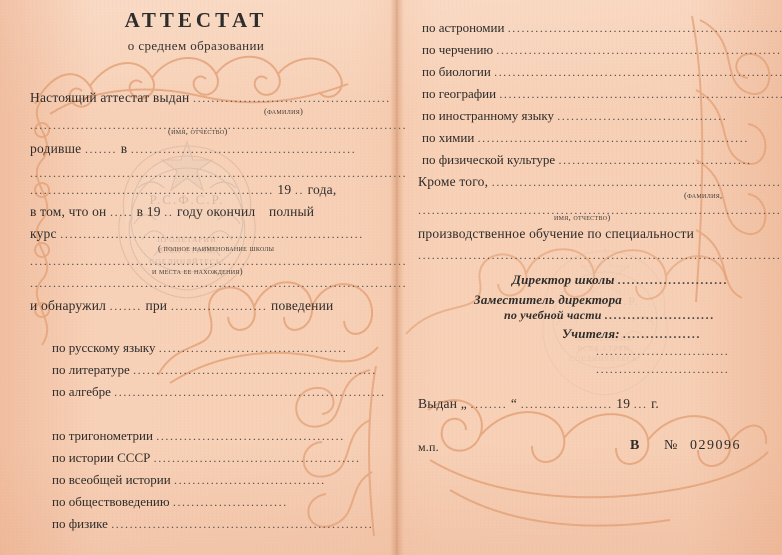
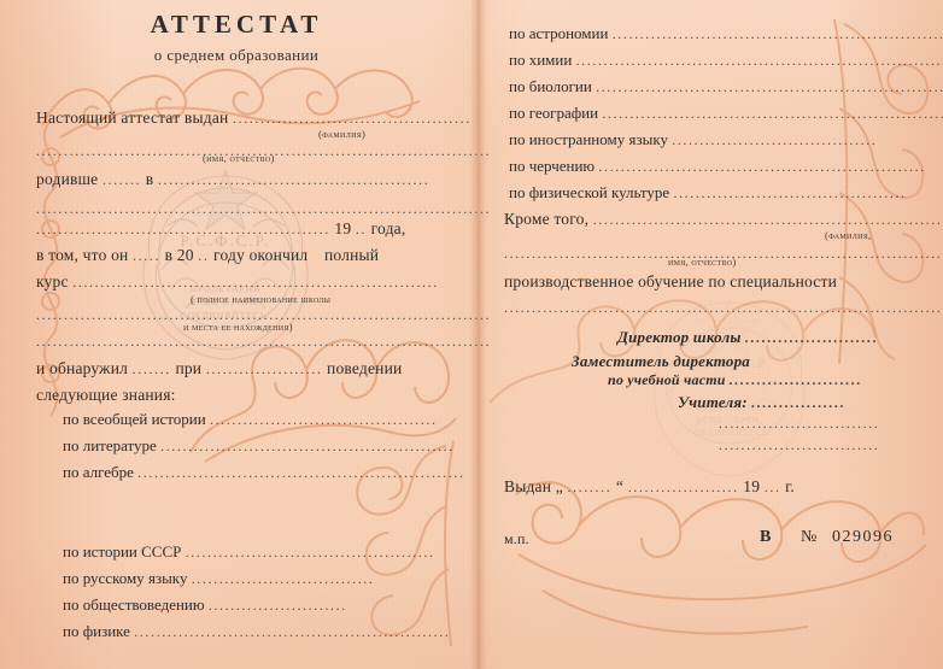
  Р.С.Ф.С.Р.
  ПРОЛЕТАРИИ
  ВСЕХ СТРАН,
  СОЕДИНЯЙТЕСЬ!
  Р.С.Ф.С.Р.
  ПРОЛЕТАРИИ
  ВСЕХ СТРАН,
  АТТЕСТАТ
  о среднем образовании
  Настоящий аттестат выдан ...........................................
  (фамилия)
  ...............................................................................
  (имя, отчество)
  родивше ....... в .................................................
  ...............................................................................
  ..................................................... 19 .. года,
- в том, что он ..... в 19 .. году окончил полный
+ в том, что он ..... в 20 .. году окончил полный
  курс ..................................................................
  ( полное наименование школы
  ...............................................................................
  и места ее нахождения)
  ...............................................................................
  и обнаружил ....... при ..................... поведении
+ следующие знания:
- по русскому языку .........................................
+ по всеобщей истории .........................................
  по литературе .....................................................
  по алгебре ...........................................................
- по тригонометрии .........................................
  по истории СССР .............................................
- по всеобщей истории .................................
+ по русскому языку .................................
  по обществоведению .........................
  по физике .........................................................
  по астрономии ............................................................
- по черчению ..............................................................
+ по химии ..................................................................
  по биологии ..............................................................
  по географии .............................................................
  по иностранному языку .....................................
- по химии ...........................................................
+ по черчению ...........................................................
  по физической культуре ..........................................
  Кроме того, ...............................................................
  (фамилия,
  ...............................................................................
  имя, отчество)
  производственное обучение по специальности
  ...............................................................................
  Директор школы ........................
  Заместитель директора
  по учебной части ........................
  Учителя: .................
  .............................
  .............................
  Выдан „ ........ “ .................... 19 ... г.
  м.п.
  В
  №
  029096
